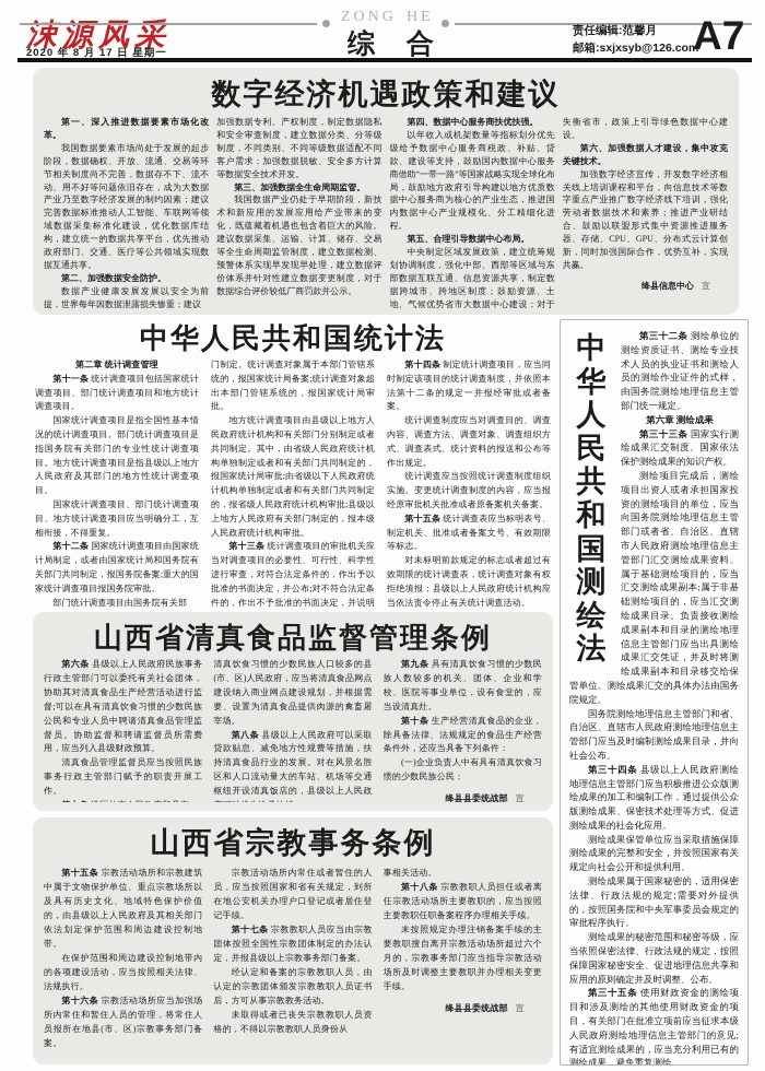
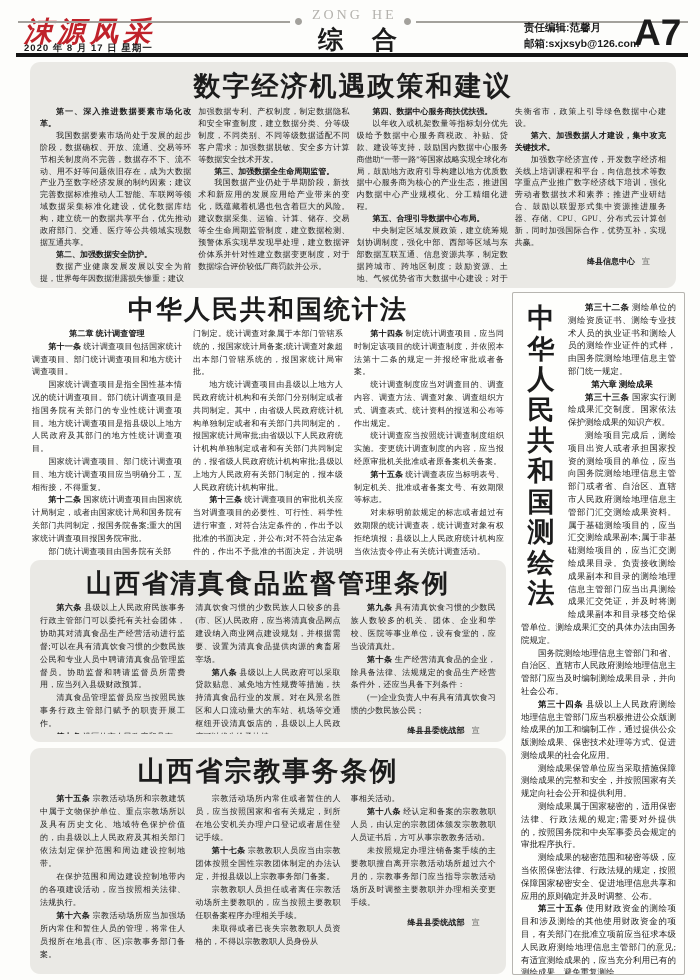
  涑源风采
  2020 年 8 月 17 日 星期一
  ZONG
  HE
  综
  合
  责任编辑:范馨月
  邮箱:sxjxsyb@126.com
  A7
  数字经济机遇政策和建议
  第一、深入推进数据要素市场化改革。
  我国数据要素市场尚处于发展的起步阶段，数据确权、开放、流通、交易等环节相关制度尚不完善，数据存不下、流不动、用不好等问题依旧存在，成为大数据产业乃至数字经济发展的制约因素；建议完善数据标准推动人工智能、车联网等领域数据采集标准化建设，优化数据库结构，建立统一的数据共享平台，优先推动政府部门、交通、医疗等公共领域实现数据互通共享。
  第二、加强数据安全防护。
  数据产业健康发展发展以安全为前提，世界每年因数据泄露损失惨重；建议
  加强数据专利、产权制度，制定数据隐私和安全审查制度，建立数据分类、分等级制度，不同类别、不同等级数据适配不同客户需求；加强数据脱敏、安全多方计算等数据安全技术开发。
  第三、加强数据全生命周期监管。
  我国数据产业仍处于早期阶段，新技术和新应用的发展应用给产业带来的变化，既蕴藏着机遇也包含着巨大的风险。建议数据采集、运输、计算、储存、交易等全生命周期监管制度，建立数据检测、预警体系实现早发现早处理，建立数据评价体系并针对性建立数据变更制度，对于数据综合评价较低厂商罚款并公示。
  第四、数据中心服务商扶优扶强。
  以年收入或机架数量等指标划分优先级给予数据中心服务商税政、补贴、贷款、建设等支持，鼓励国内数据中心服务商借助“一带一路”等国家战略实现全球化布局，鼓励地方政府引导构建以地方优质数据中心服务商为核心的产业生态，推进国内数据中心产业规模化、分工精细化进程。
  第五、合理引导数据中心布局。
  中央制定区域发展政策，建立统筹规划协调制度，强化中部、西部等区域与东部数据互联互通、信息资源共享，制定数据跨城市、跨地区制度；鼓励资源、土地、气候优势省市大数据中心建设；对于
  失衡省市，政策上引导绿色数据中心建设。
  第六、加强数据人才建设，集中攻克关键技术。
  加强数字经济宣传，开发数字经济相关线上培训课程和平台，向信息技术等数字重点产业推广数字经济线下培训，强化劳动者数据技术和素养；推进产业研结合、鼓励以联盟形式集中资源推进服务器、存储、CPU、GPU、分布式云计算创新，同时加强国际合作，优势互补，实现共赢。
  绛县信息中心 宣
  中华人民共和国统计法
  第二章 统计调查管理
  第十一条 统计调查项目包括国家统计调查项目、部门统计调查项目和地方统计调查项目。
  国家统计调查项目是指全国性基本情况的统计调查项目。部门统计调查项目是指国务院有关部门的专业性统计调查项目。地方统计调查项目是指县级以上地方人民政府及其部门的地方性统计调查项目。
  国家统计调查项目、部门统计调查项目、地方统计调查项目应当明确分工，互相衔接，不得重复。
  第十二条 国家统计调查项目由国家统计局制定，或者由国家统计局和国务院有关部门共同制定，报国务院备案;重大的国家统计调查项目报国务院审批。
  部门统计调查项目由国务院有关部
  门制定。统计调查对象属于本部门管辖系统的，报国家统计局备案;统计调查对象超出本部门管辖系统的，报国家统计局审批。
  地方统计调查项目由县级以上地方人民政府统计机构和有关部门分别制定或者共同制定。其中，由省级人民政府统计机构单独制定或者和有关部门共同制定的，报国家统计局审批;由省级以下人民政府统计机构单独制定或者和有关部门共同制定的，报省级人民政府统计机构审批;县级以上地方人民政府有关部门制定的，报本级人民政府统计机构审批。
  第十三条 统计调查项目的审批机关应当对调查项目的必要性、可行性、科学性进行审查，对符合法定条件的，作出予以批准的书面决定，并公布;对不符合法定条件的，作出不予批准的书面决定，并说明
  第十四条 制定统计调查项目，应当同时制定该项目的统计调查制度，并依照本法第十二条的规定一并报经审批或者备案。
  统计调查制度应当对调查目的、调查内容、调查方法、调查对象、调查组织方式、调查表式、统计资料的报送和公布等作出规定。
  统计调查应当按照统计调查制度组织实施。变更统计调查制度的内容，应当报经原审批机关批准或者原备案机关备案。
  第十五条 统计调查表应当标明表号、制定机关、批准或者备案文号、有效期限等标志。
  对未标明前款规定的标志或者超过有效期限的统计调查表，统计调查对象有权拒绝填报；县级以上人民政府统计机构应当依法责令停止有关统计调查活动。
  中华人民共和国测绘法
  第三十二条 测绘单位的测绘资质证书、测绘专业技术人员的执业证书和测绘人员的测绘作业证件的式样，由国务院测绘地理信息主管部门统一规定。
  第六章 测绘成果
  第三十三条 国家实行测绘成果汇交制度。国家依法保护测绘成果的知识产权。
  测绘项目完成后，测绘项目出资人或者承担国家投资的测绘项目的单位，应当向国务院测绘地理信息主管部门或者省、自治区、直辖市人民政府测绘地理信息主管部门汇交测绘成果资料。属于基础测绘项目的，应当汇交测绘成果副本;属于非基础测绘项目的，应当汇交测绘成果目录。负责接收测绘成果副本和目录的测绘地理信息主管部门应当出具测绘成果汇交凭证，并及时将测绘成果副本和目录移交给保管单位。测绘成果汇交的具体办法由国务院规定。
  国务院测绘地理信息主管部门和省、自治区、直辖市人民政府测绘地理信息主管部门应当及时编制测绘成果目录，并向社会公布。
  第三十四条 县级以上人民政府测绘地理信息主管部门应当积极推进公众版测绘成果的加工和编制工作，通过提供公众版测绘成果、保密技术处理等方式、促进测绘成果的社会化应用。
  测绘成果保管单位应当采取措施保障测绘成果的完整和安全，并按照国家有关规定向社会公开和提供利用。
  测绘成果属于国家秘密的，适用保密法律、行政法规的规定;需要对外提供的，按照国务院和中央军事委员会规定的审批程序执行。
  测绘成果的秘密范围和秘密等级，应当依照保密法律、行政法规的规定，按照保障国家秘密安全、促进地理信息共享和应用的原则确定并及时调整、公布。
  第三十五条 使用财政资金的测绘项目和涉及测绘的其他使用财政资金的项目，有关部门在批准立项前应当征求本级人民政府测绘地理信息主管部门的意见;有适宜测绘成果的，应当充分利用已有的测绘成果，避免重复测绘。
  山西省清真食品监督管理条例
  第六条 县级以上人民政府民族事务行政主管部门可以委托有关社会团体，协助其对清真食品生产经营活动进行监督;可以在具有清真饮食习惯的少数民族公民和专业人员中聘请清真食品管理监督员。协助监督和聘请监督员所需费用，应当列入县级财政预算。
  清真食品管理监督员应当按照民族事务行政主管部门赋予的职责开展工作。
  清真饮食习惯的少数民族人口较多的县(市、区)人民政府，应当将清真食品网点建设纳入商业网点建设规划，并根据需要、设置为清真食品提供肉源的禽畜屠宰场。
  第八条 县级以上人民政府可以采取贷款贴息、减免地方性规费等措施，扶持清真食品行业的发展。对在风景名胜区和人口流动量大的车站、机场等交通枢纽开设清真饭店的，县级以上人民政
  第九条 具有清真饮食习惯的少数民族人数较多的机关、团体、企业和学校、医院等事业单位，设有食堂的，应当设清真灶。
  第十条 生产经营清真食品的企业，除具备法律、法规规定的食品生产经营条件外，还应当具备下列条件：
  (一)企业负责人中有具有清真饮食习惯的少数民族公民；
  绛县县委统战部 宣
  山西省宗教事务条例
  第十五条 宗教活动场所和宗教建筑中属于文物保护单位、重点宗教场所以及具有历史文化、地域特色保护价值的，由县级以上人民政府及其相关部门依法划定保护范围和周边建设控制地带。
  在保护范围和周边建设控制地带内的各项建设活动，应当按照相关法律、法规执行。
  第十六条 宗教活动场所应当加强场所内常住和暂住人员的管理，将常住人员报所在地县(市、区)宗教事务部门备案。
  宗教活动场所内常住或者暂住的人员，应当按照国家和省有关规定，到所在地公安机关办理户口登记或者居住登记手续。
  第十七条 宗教教职人员应当由宗教团体按照全国性宗教团体制定的办法认定，并报县级以上宗教事务部门备案。
- 经认定和备案的宗教教职人员，由认定的宗教团体颁发宗教教职人员证书后，方可从事宗教教务活动。
+ 宗教教职人员担任或者离任宗教活动场所主要教职的，应当按照主要教职任职备案程序办理相关手续。
  未取得或者已丧失宗教教职人员资格的，不得以宗教教职人员身份从
  事相关活动。
- 第十八条 宗教教职人员担任或者离任宗教活动场所主要教职的，应当按照主要教职任职备案程序办理相关手续。
+ 第十八条 经认定和备案的宗教教职人员，由认定的宗教团体颁发宗教教职人员证书后，方可从事宗教教务活动。
  未按照规定办理注销备案手续的主要教职擅自离开宗教活动场所超过六个月的，宗教事务部门应当指导宗教活动场所及时调整主要教职并办理相关变更手续。
  绛县县委统战部 宣
